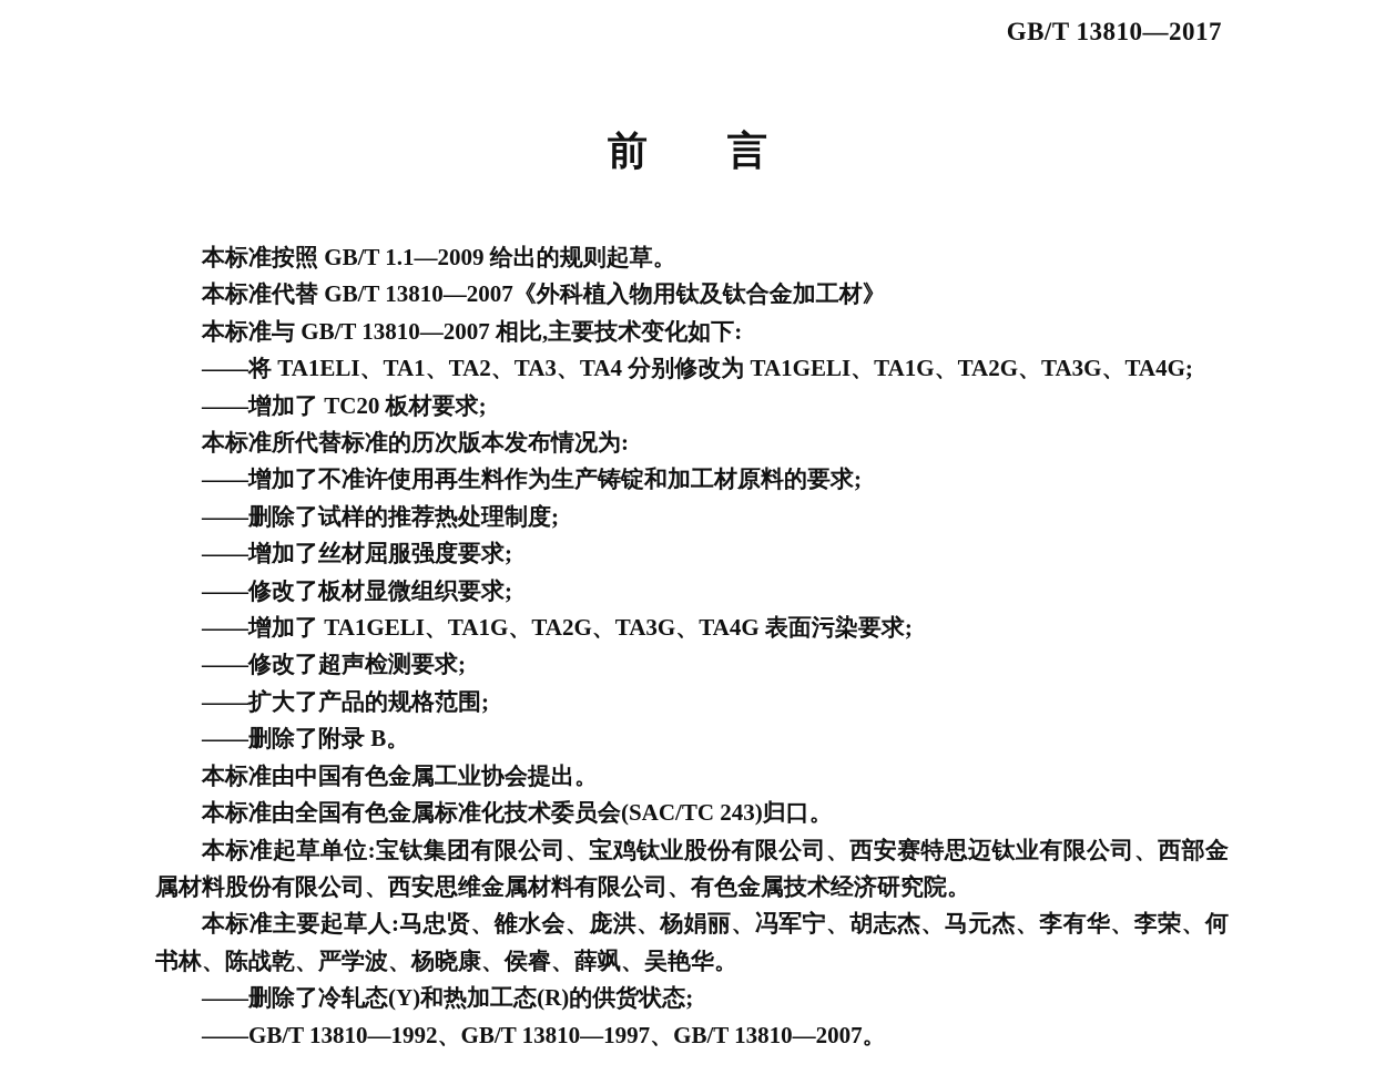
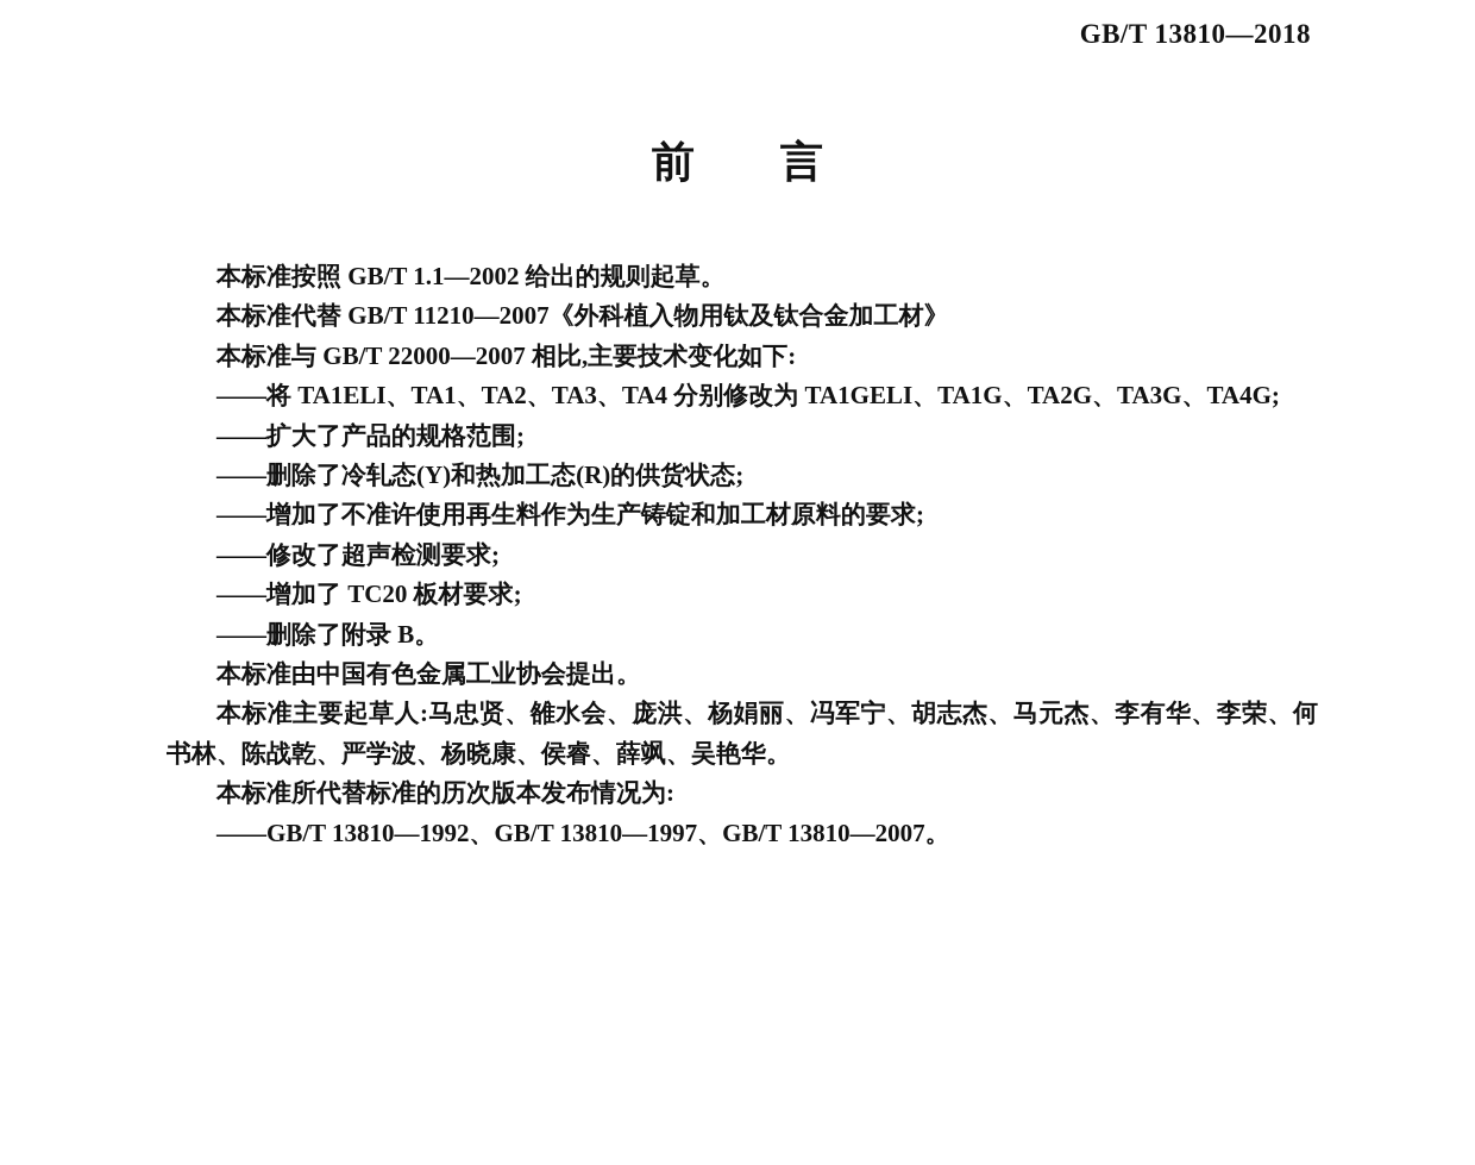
- GB/T 13810—2017
+ GB/T 13810—2018
  前 言
- 本标准按照 GB/T 1.1—2009 给出的规则起草。
+ 本标准按照 GB/T 1.1—2002 给出的规则起草。
- 本标准代替 GB/T 13810—2007《外科植入物用钛及钛合金加工材》
+ 本标准代替 GB/T 11210—2007《外科植入物用钛及钛合金加工材》
- 本标准与 GB/T 13810—2007 相比,主要技术变化如下:
+ 本标准与 GB/T 22000—2007 相比,主要技术变化如下:
  ——将 TA1ELI、TA1、TA2、TA3、TA4 分别修改为 TA1GELI、TA1G、TA2G、TA3G、TA4G;
- ——增加了 TC20 板材要求;
+ ——扩大了产品的规格范围;
- 本标准所代替标准的历次版本发布情况为:
+ ——删除了冷轧态(Y)和热加工态(R)的供货状态;
  ——增加了不准许使用再生料作为生产铸锭和加工材原料的要求;
- ——删除了试样的推荐热处理制度;
- ——增加了丝材屈服强度要求;
- ——修改了板材显微组织要求;
- ——增加了 TA1GELI、TA1G、TA2G、TA3G、TA4G 表面污染要求;
  ——修改了超声检测要求;
- ——扩大了产品的规格范围;
+ ——增加了 TC20 板材要求;
  ——删除了附录 B。
  本标准由中国有色金属工业协会提出。
- 本标准由全国有色金属标准化技术委员会(SAC/TC 243)归口。
- 本标准起草单位:宝钛集团有限公司、宝鸡钛业股份有限公司、西安赛特思迈钛业有限公司、西部金属材料股份有限公司、西安思维金属材料有限公司、有色金属技术经济研究院。
  本标准主要起草人:马忠贤、雒水会、庞洪、杨娟丽、冯军宁、胡志杰、马元杰、李有华、李荣、何书林、陈战乾、严学波、杨晓康、侯睿、薛飒、吴艳华。
- ——删除了冷轧态(Y)和热加工态(R)的供货状态;
+ 本标准所代替标准的历次版本发布情况为:
  ——GB/T 13810—1992、GB/T 13810—1997、GB/T 13810—2007。
